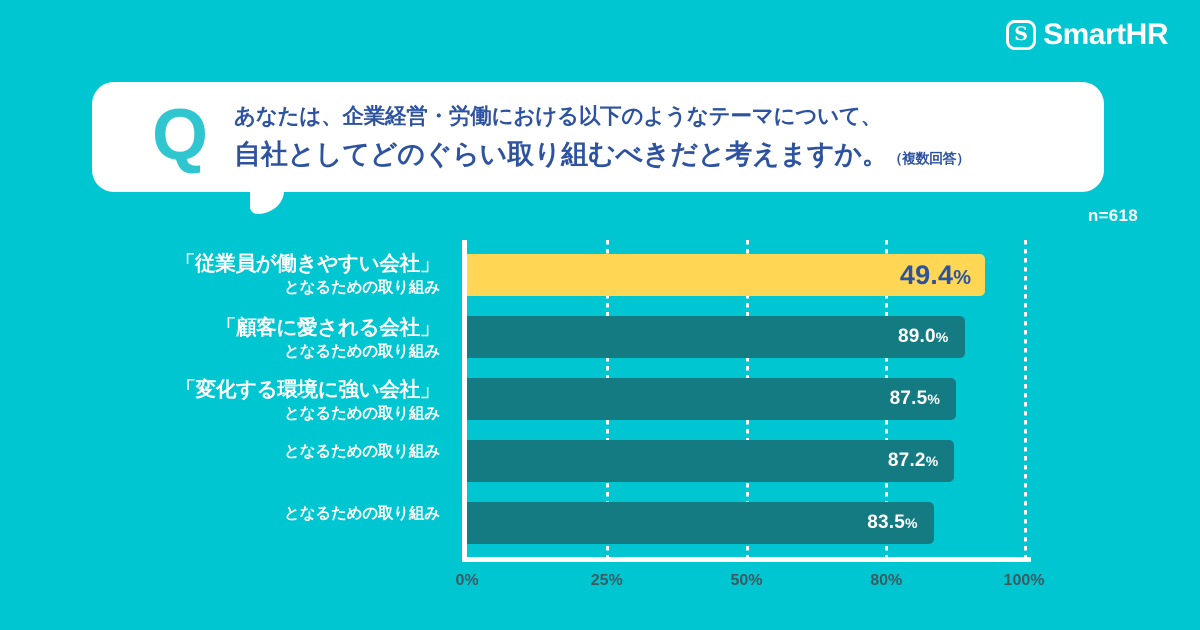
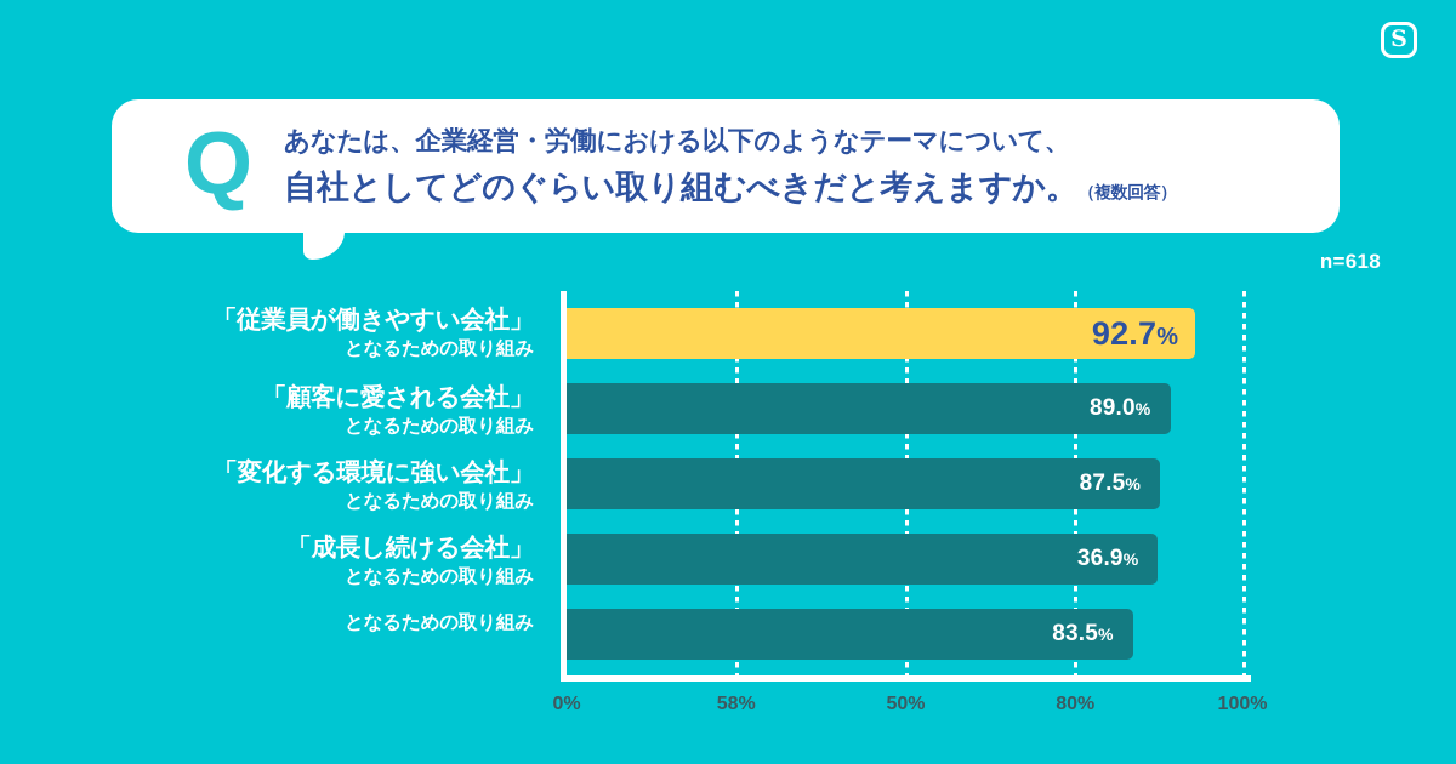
  S
- SmartHR
  Q
  あなたは、企業経営・労働における以下のようなテーマについて、
  自社としてどのぐらい取り組むべきだと考えますか。
  （複数回答）
  n=618
  「従業員が働きやすい会社」
  となるための取り組み
  「顧客に愛される会社」
  となるための取り組み
  「変化する環境に強い会社」
  となるための取り組み
+ 「成長し続ける会社」
  となるための取り組み
  となるための取り組み
- 49.4%
+ 92.7%
  89.0%
  87.5%
- 87.2%
+ 36.9%
  83.5%
  0%
- 25%
+ 58%
  50%
  80%
  100%
